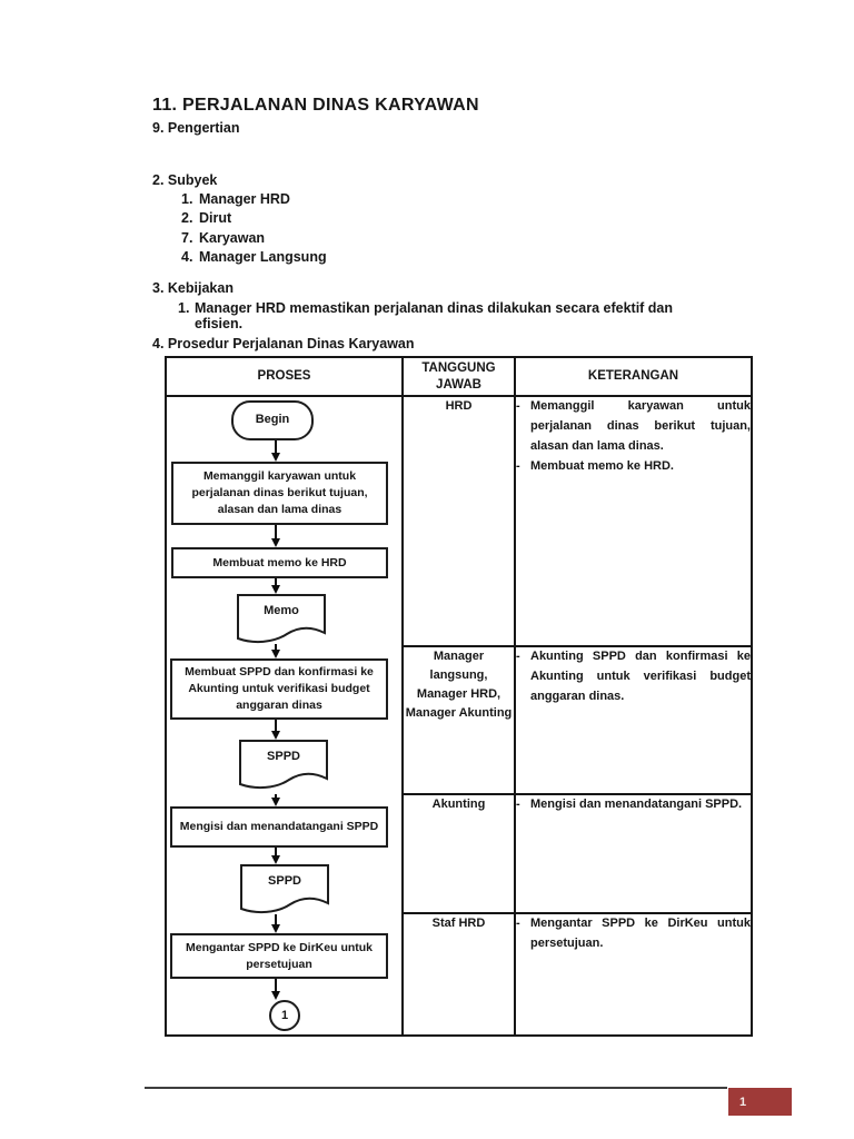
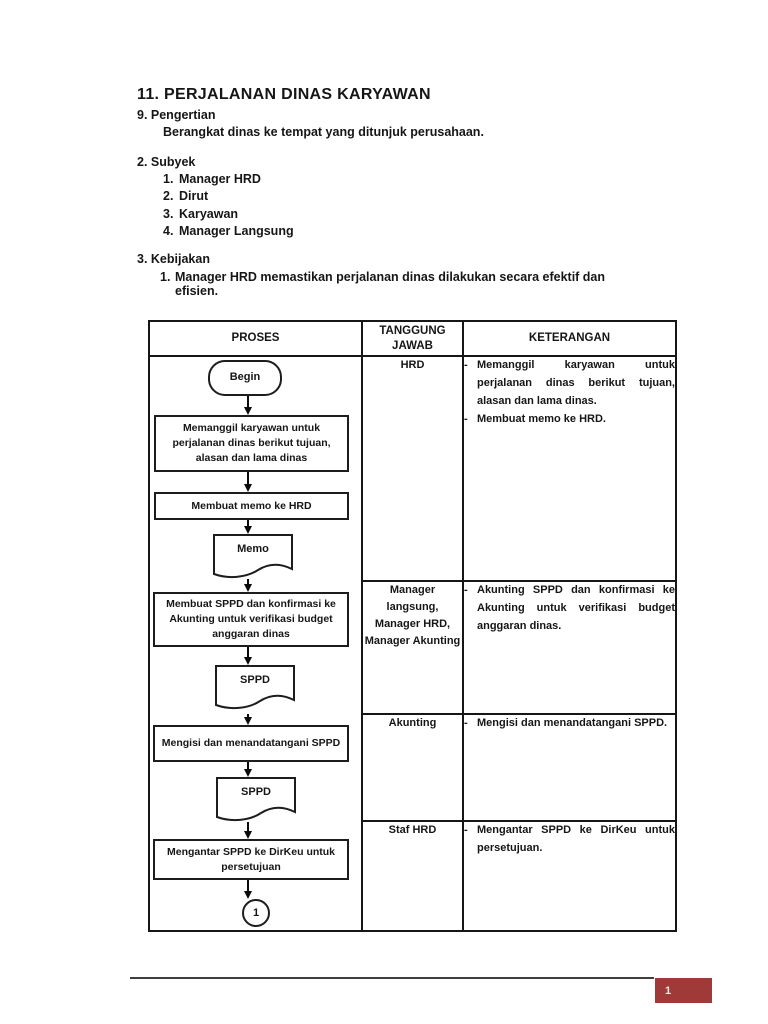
  11. PERJALANAN DINAS KARYAWAN
  9. Pengertian
+ Berangkat dinas ke tempat yang ditunjuk perusahaan.
  2. Subyek
  1.
  Manager HRD
  2.
  Dirut
- 7.
+ 3.
  Karyawan
  4.
  Manager Langsung
  3. Kebijakan
  1.
  Manager HRD memastikan perjalanan dinas dilakukan secara efektif dan efisien.
- 4. Prosedur Perjalanan Dinas Karyawan
  PROSES	TANGGUNG JAWAB	KETERANGAN
  Begin Memanggil karyawan untuk perjalanan dinas berikut tujuan, alasan dan lama dinas Membuat memo ke HRD Memo Membuat SPPD dan konfirmasi ke Akunting untuk verifikasi budget anggaran dinas SPPD Mengisi dan menandatangani SPPD SPPD Mengantar SPPD ke DirKeu untuk persetujuan 1	HRD	- Memanggil karyawan untuk perjalanan dinas berikut tujuan, alasan dan lama dinas. - Membuat memo ke HRD.
  Manager langsung, Manager HRD, Manager Akunting	- Akunting SPPD dan konfirmasi ke Akunting untuk verifikasi budget anggaran dinas.
  Akunting	- Mengisi dan menandatangani SPPD.
  Staf HRD	- Mengantar SPPD ke DirKeu untuk persetujuan.
  1
